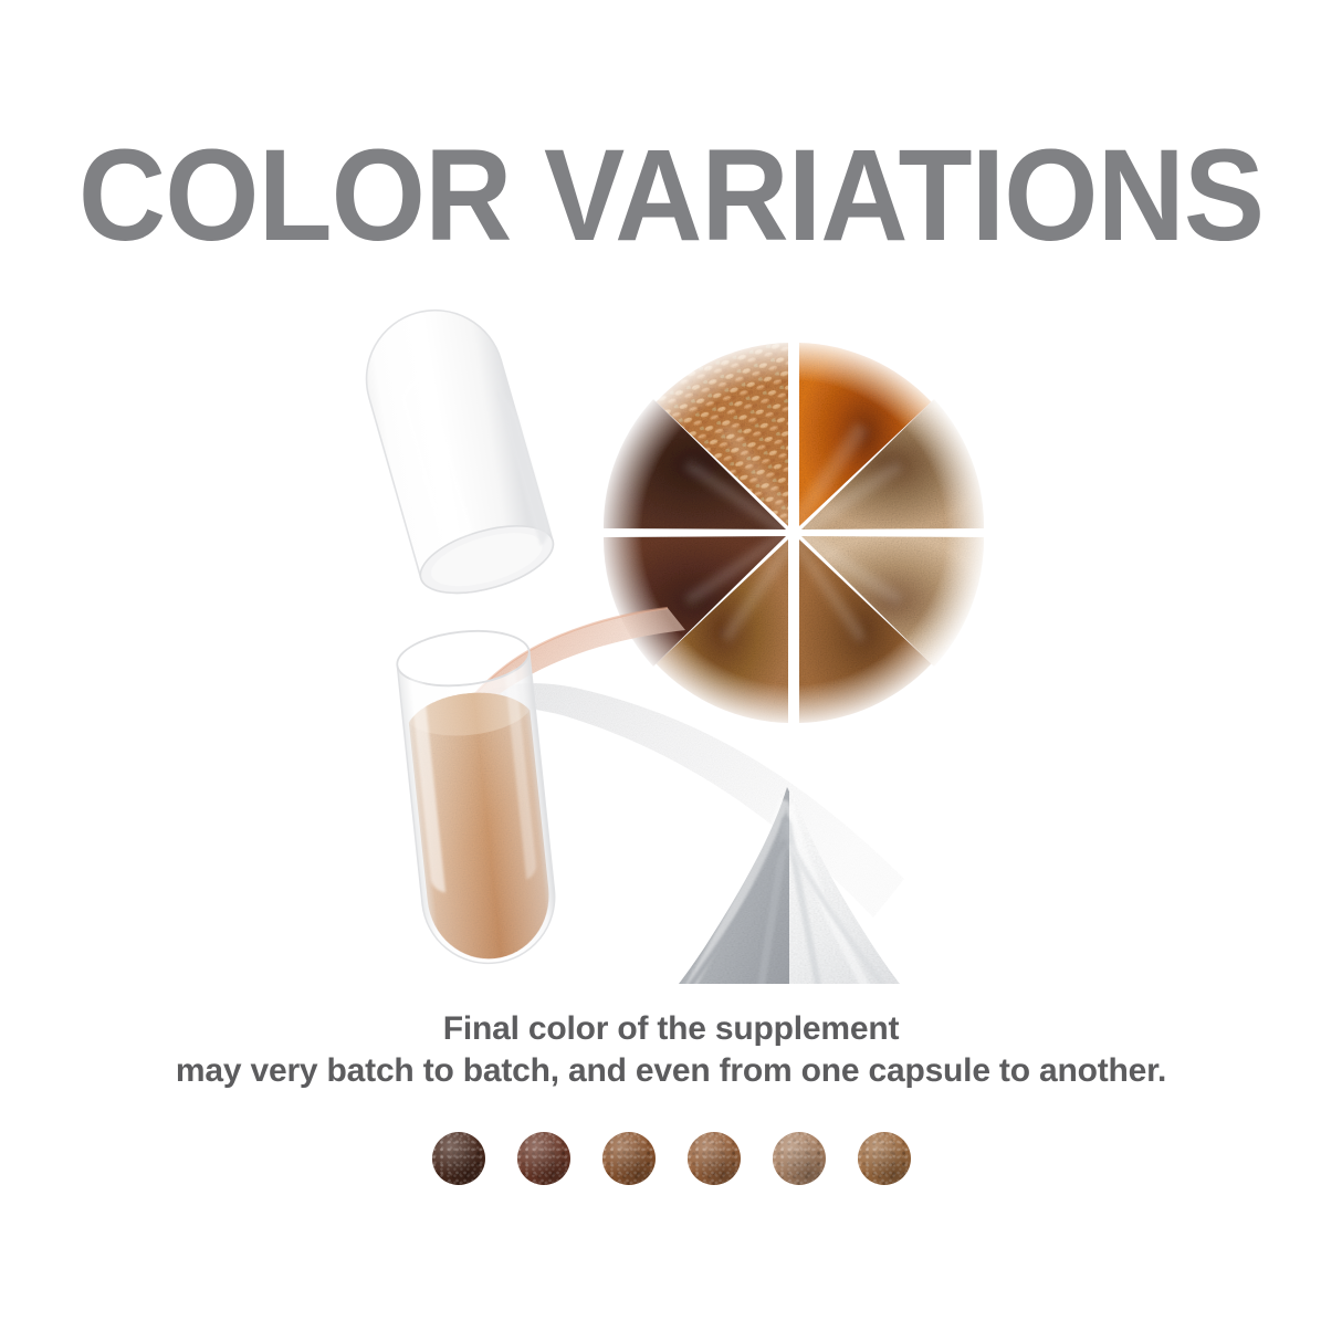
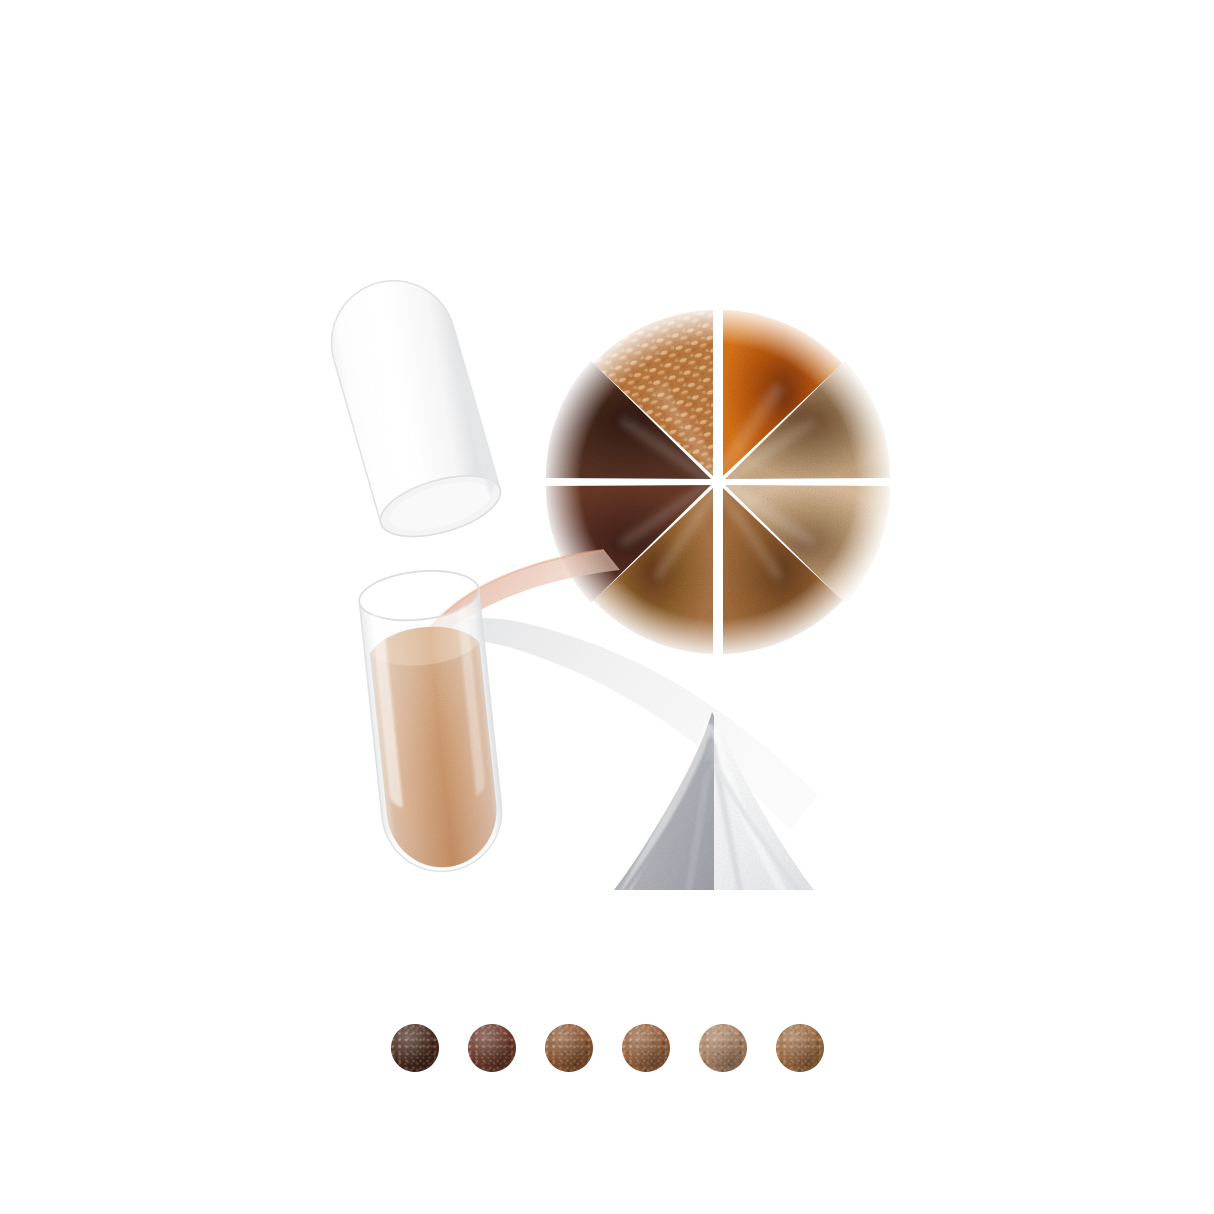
- COLOR VARIATIONS
- Final color of the supplement
- may very batch to batch, and even from one capsule to another.
